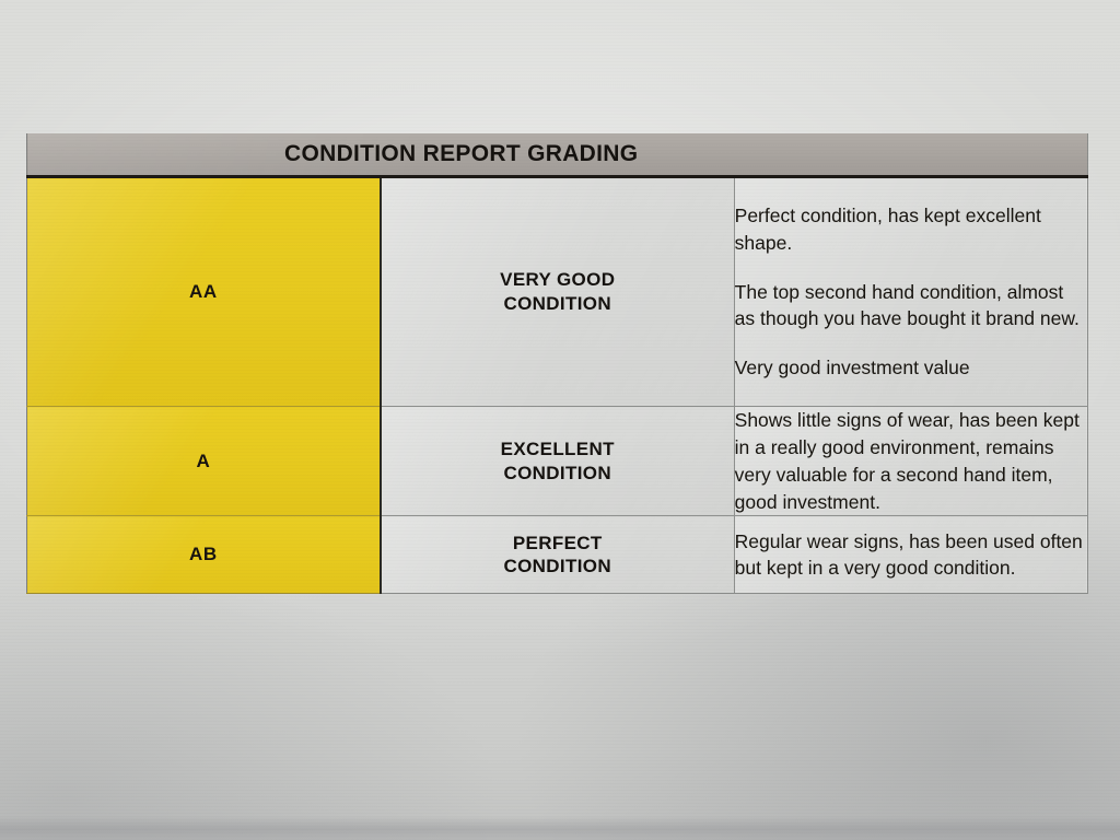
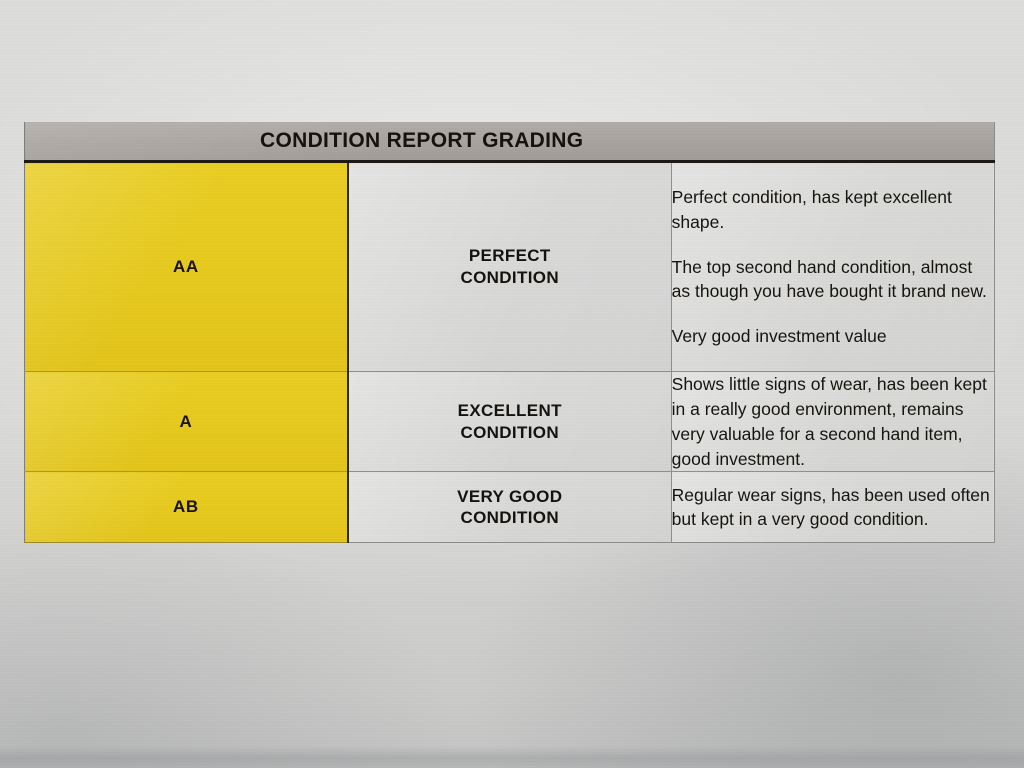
  CONDITION REPORT GRADING
- AA	VERY GOOD CONDITION	Perfect condition, has kept excellent shape. The top second hand condition, almost as though you have bought it brand new. Very good investment value
+ AA	PERFECT CONDITION	Perfect condition, has kept excellent shape. The top second hand condition, almost as though you have bought it brand new. Very good investment value
  A	EXCELLENT CONDITION	Shows little signs of wear, has been kept in a really good environment, remains very valuable for a second hand item, good investment.
- AB	PERFECT CONDITION	Regular wear signs, has been used often but kept in a very good condition.
+ AB	VERY GOOD CONDITION	Regular wear signs, has been used often but kept in a very good condition.
